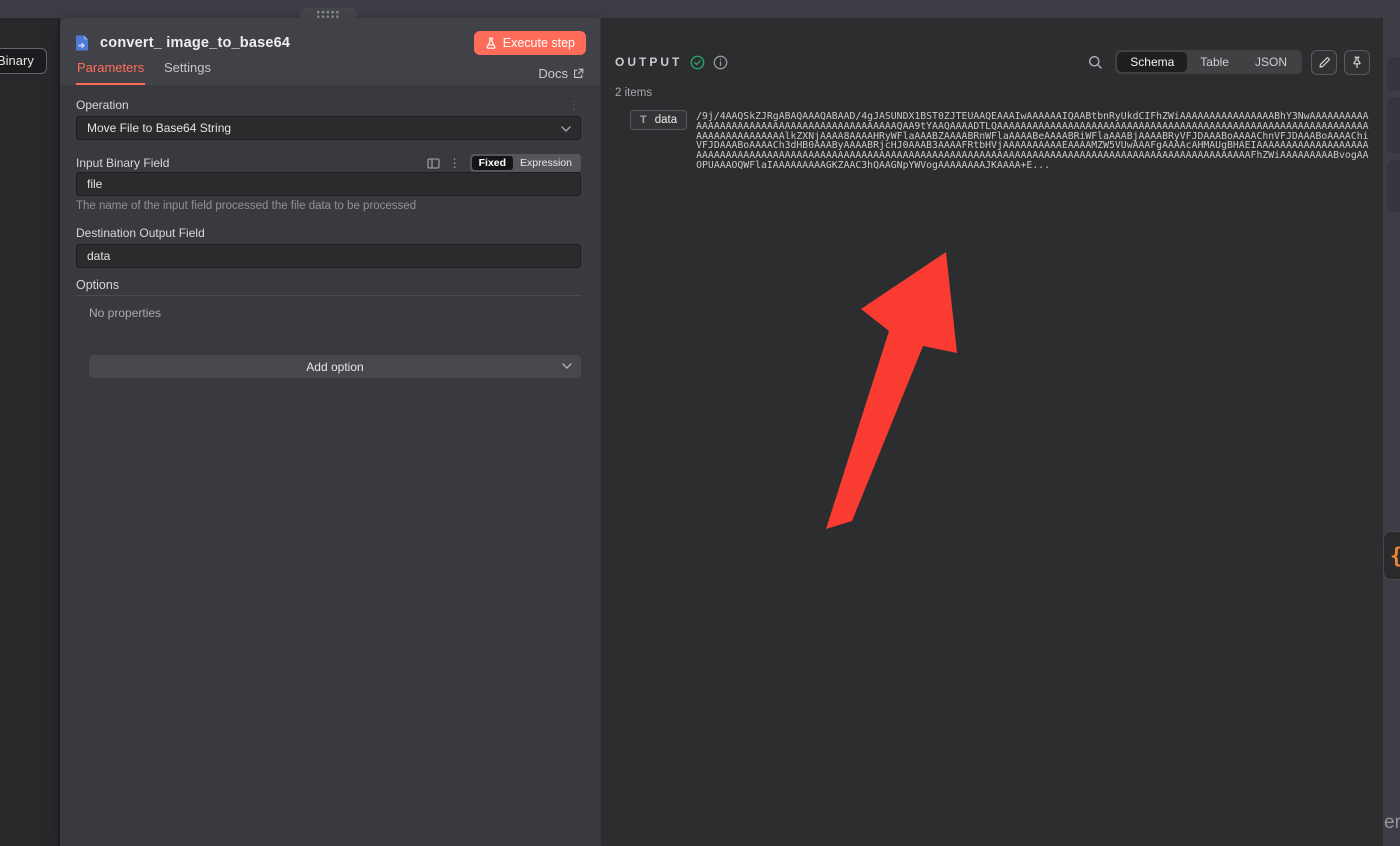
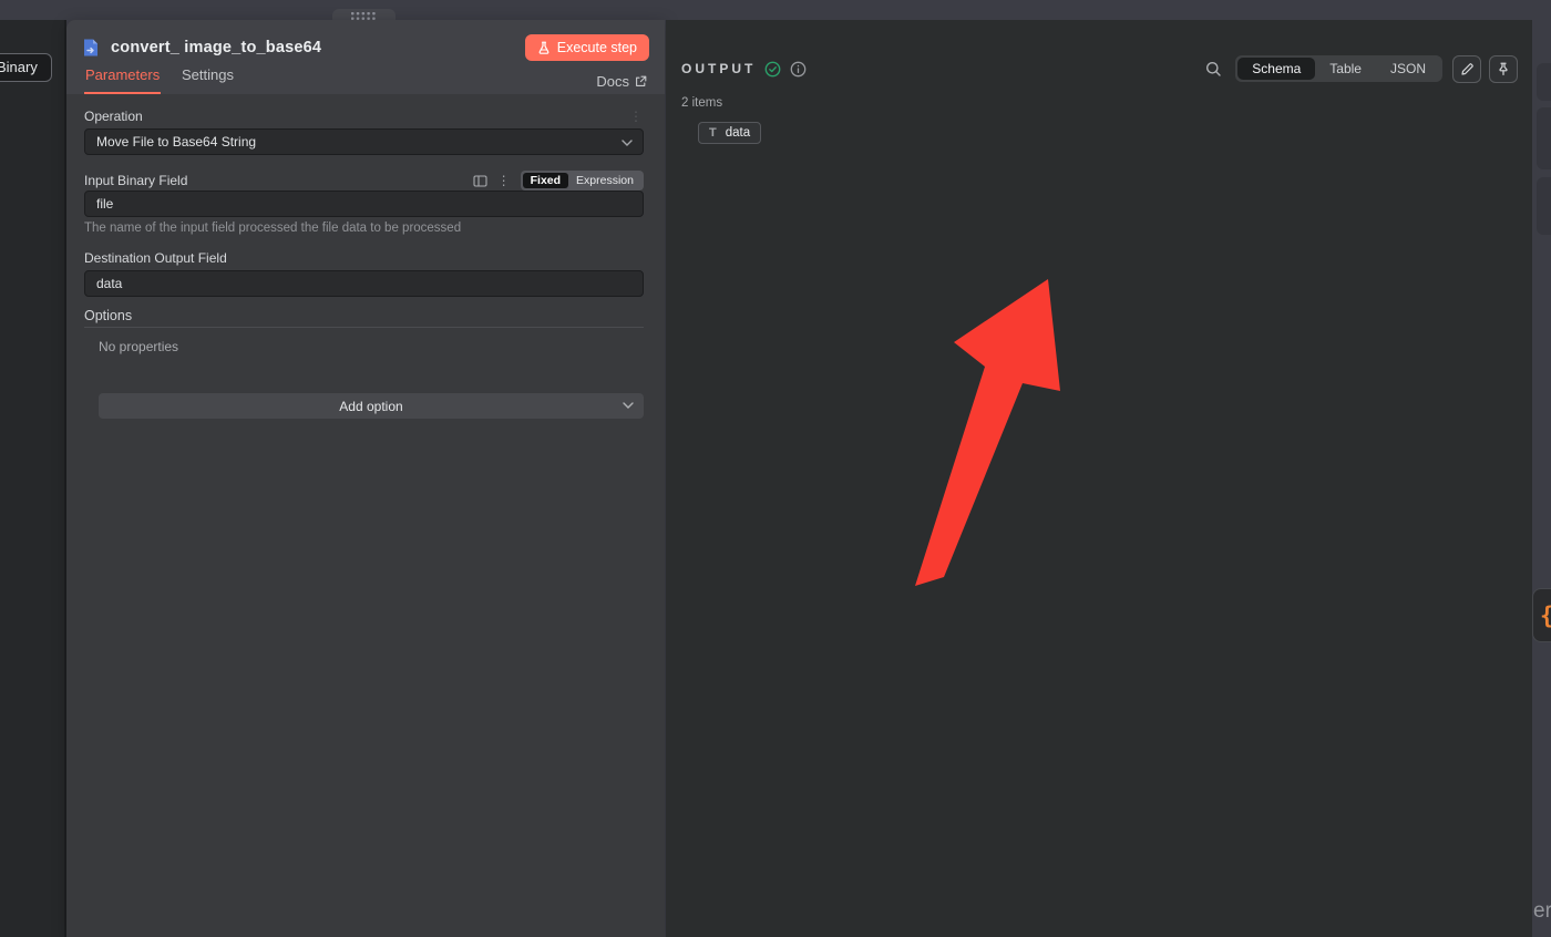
  er
  Binary
  convert_ image_to_base64
  Execute step
  Parameters
  Settings
  Docs
  Operation
  Move File to Base64 String
  Input Binary Field
  ⋮
  Fixed
  Expression
  file
  The name of the input field processed the file data to be processed
  Destination Output Field
  data
  Options
  No properties
  Add option
  OUTPUT
  Schema
  Table
  JSON
  2 items
  T
  data
- /9j/4AAQSkZJRgABAQAAAQABAAD/4gJASUNDX1BST0ZJTEUAAQEAAAIwAAAAAAIQAABtbnRyUkdCIFhZWiAAAAAAAAAAAAAAAABhY3NwAAAAAAAAAAAAAAAAAAAAAAAAAAAAAAAAAAAAAAAAAAAAQAA9tYAAQAAAADTLQAAAAAAAAAAAAAAAAAAAAAAAAAAAAAAAAAAAAAAAAAAAAAAAAAAAAAAAAAAAAAAAAAAAAAAAAAAAAAAlkZXNjAAAA8AAAAHRyWFlaAAABZAAAABRnWFlaAAAABeAAAABRiWFlaAAABjAAAABRyVFJDAAABoAAAAChnVFJDAAABoAAAAChiVFJDAAABoAAAACh3dHB0AAAByAAAABRjcHJ0AAAB3AAAAFRtbHVjAAAAAAAAAAEAAAAMZW5VUwAAAFgAAAAcAHMAUgBHAEIAAAAAAAAAAAAAAAAAAAAAAAAAAAAAAAAAAAAAAAAAAAAAAAAAAAAAAAAAAAAAAAAAAAAAAAAAAAAAAAAAAAAAAAAAAAAAAAAAAAAAAAAAAAAAAAAAFhZWiAAAAAAAAABvogAAOPUAAAOQWFlaIAAAAAAAAAGKZAAC3hQAAGNpYWVogAAAAAAAAJKAAAA+E...
  {
